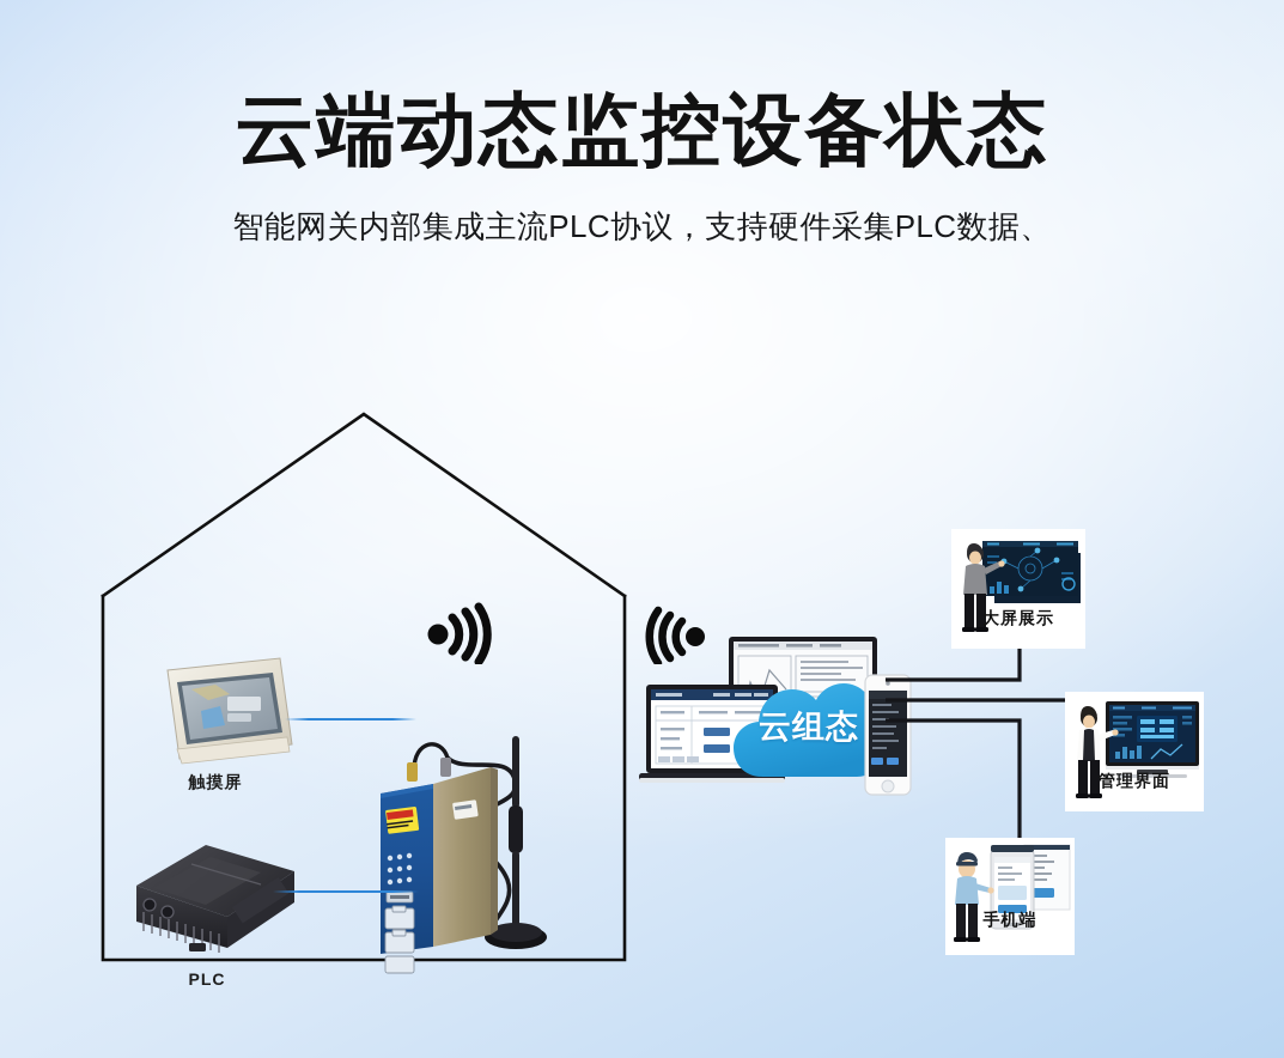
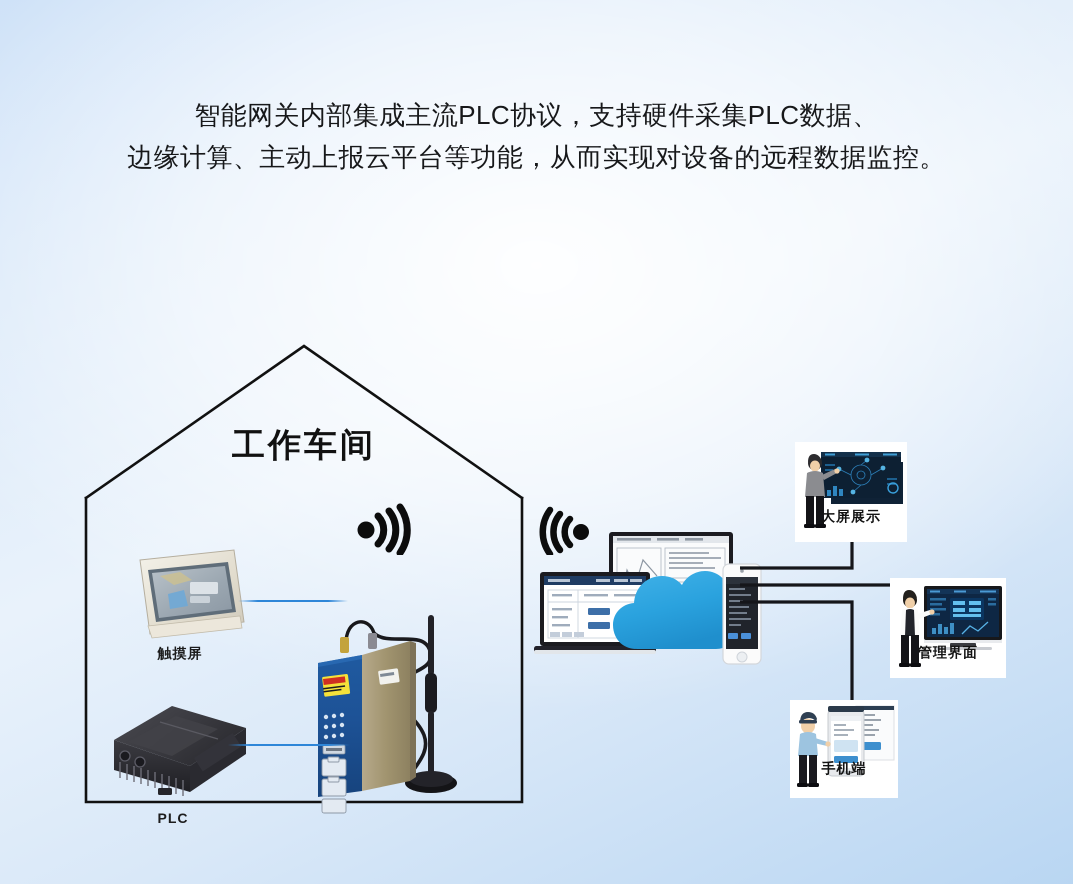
- 云端动态监控设备状态
  智能网关内部集成主流PLC协议，支持硬件采集PLC数据、
+ 边缘计算、主动上报云平台等功能，从而实现对设备的远程数据监控。
+ 工作车间
  触摸屏
  PLC
- 云组态
  大屏展示
  管理界面
  手机端
